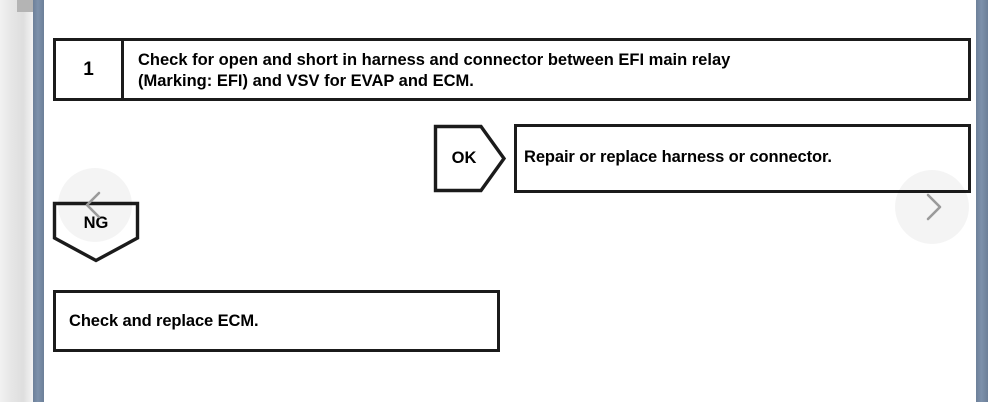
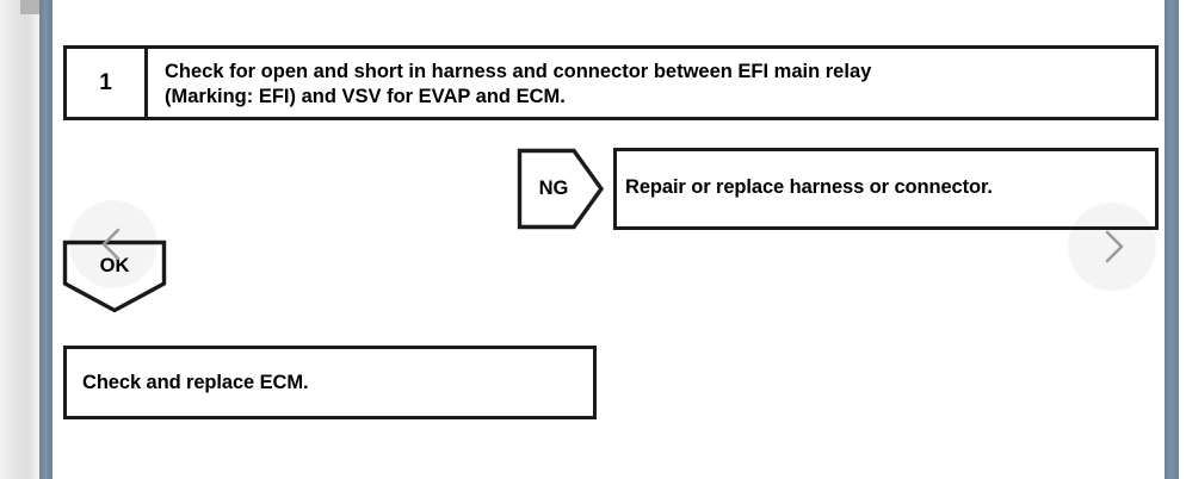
  1
  Check for open and short in harness and connector between EFI main relay
  (Marking: EFI) and VSV for EVAP and ECM.
- OK
+ NG
  Repair or replace harness or connector.
- NG
+ OK
  Check and replace ECM.
